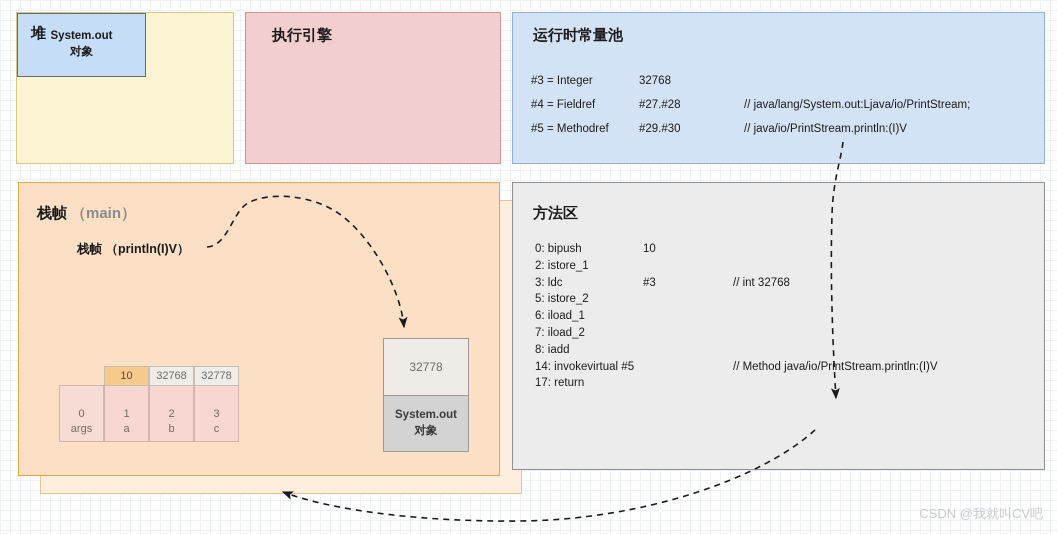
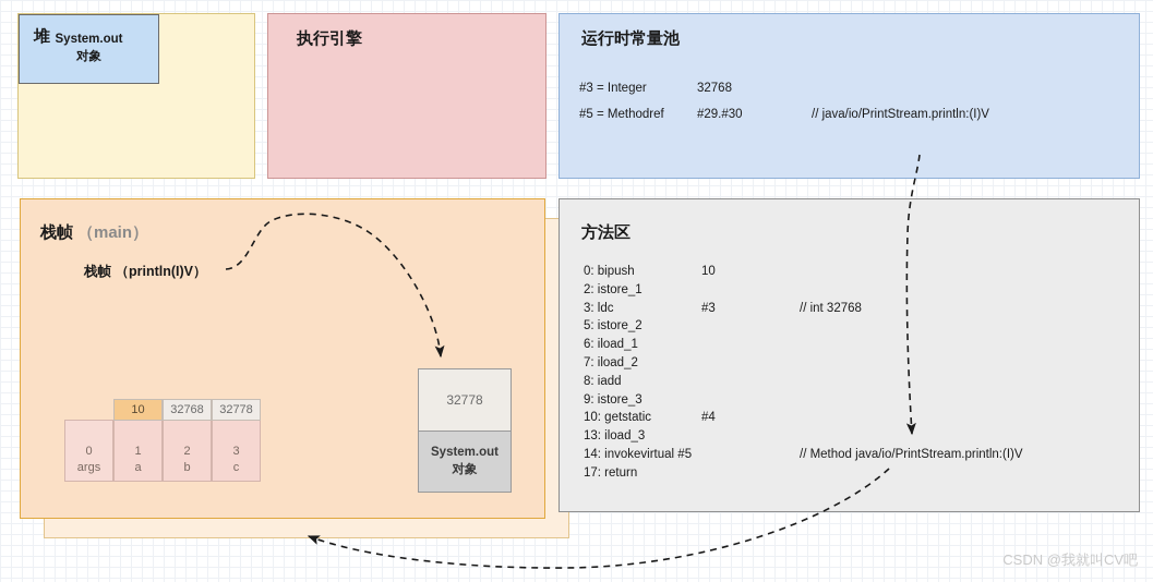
  堆
  System.out
  对象
  执行引擎
  运行时常量池
  #3 = Integer
  32768
- #4 = Fieldref
- #27.#28
- // java/lang/System.out:Ljava/io/PrintStream;
  #5 = Methodref
  #29.#30
  // java/io/PrintStream.println:(I)V
  栈帧 （main）
  栈帧 （println(I)V）
  0
  args
  10
  1
  a
  32768
  2
  b
  32778
  3
  c
  32778
  System.out
  对象
  方法区
  0: bipush
  10
  2: istore_1
  3: ldc
  #3
  // int 32768
  5: istore_2
  6: iload_1
  7: iload_2
  8: iadd
+ 9: istore_3
+ 10: getstatic
+ #4
+ 13: iload_3
  14: invokevirtual #5
  // Method java/io/PrintStream.println:(I)V
  17: return
  CSDN @我就叫CV吧
